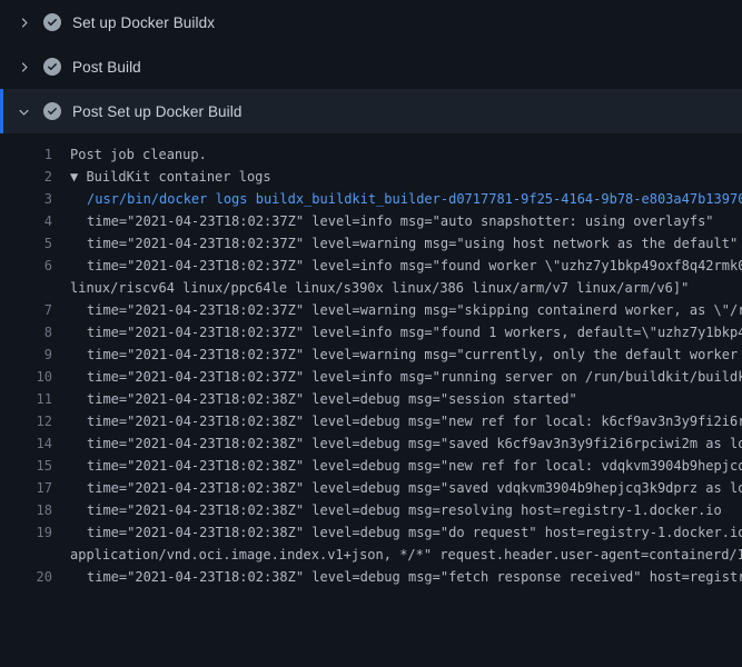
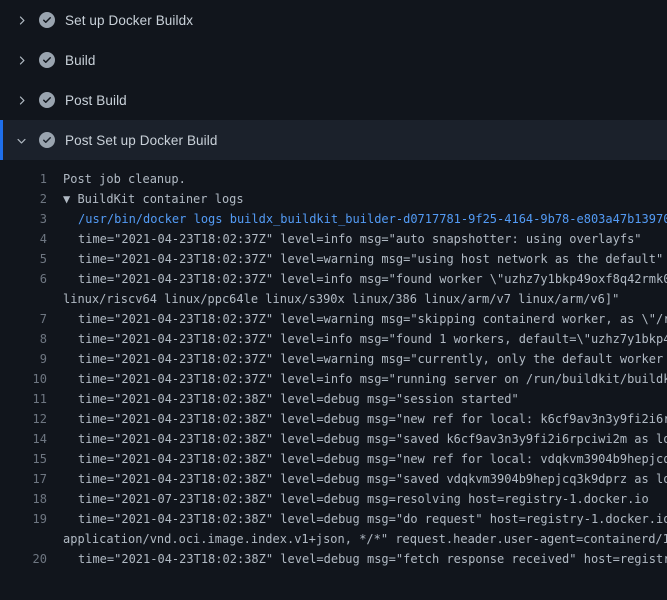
  Set up Docker Buildx
+ Build
  Post Build
  Post Set up Docker Build
  1
  Post job cleanup.
  2
  ▼ BuildKit container logs
  3
  /usr/bin/docker logs buildx_buildkit_builder-d0717781-9f25-4164-9b78-e803a47b1397
  4
  time="2021-04-23T18:02:37Z" level=info msg="auto snapshotter: using overlayfs"
  5
  time="2021-04-23T18:02:37Z" level=warning msg="using host network as the default"
  6
  time="2021-04-23T18:02:37Z" level=info msg="found worker \"uzhz7y1bkp49oxf8q42rmk
  linux/riscv64 linux/ppc64le linux/s390x linux/386 linux/arm/v7 linux/arm/v6]"
  7
  time="2021-04-23T18:02:37Z" level=warning msg="skipping containerd worker, as \"/
  8
  time="2021-04-23T18:02:37Z" level=info msg="found 1 workers, default=\"uzhz7y1bkp
  9
  time="2021-04-23T18:02:37Z" level=warning msg="currently, only the default worker
  10
  time="2021-04-23T18:02:37Z" level=info msg="running server on /run/buildkit/build
  11
  time="2021-04-23T18:02:38Z" level=debug msg="session started"
  12
  time="2021-04-23T18:02:38Z" level=debug msg="new ref for local: k6cf9av3n3y9fi2i6
  14
  time="2021-04-23T18:02:38Z" level=debug msg="saved k6cf9av3n3y9fi2i6rpciwi2m as l
  15
  time="2021-04-23T18:02:38Z" level=debug msg="new ref for local: vdqkvm3904b9hepjc
  17
  time="2021-04-23T18:02:38Z" level=debug msg="saved vdqkvm3904b9hepjcq3k9dprz as l
  18
- time="2021-04-23T18:02:38Z" level=debug msg=resolving host=registry-1.docker.io
+ time="2021-07-23T18:02:38Z" level=debug msg=resolving host=registry-1.docker.io
  19
  time="2021-04-23T18:02:38Z" level=debug msg="do request" host=registry-1.docker.i
  application/vnd.oci.image.index.v1+json, */*" request.header.user-agent=containerd/1
  20
  time="2021-04-23T18:02:38Z" level=debug msg="fetch response received" host=regist
